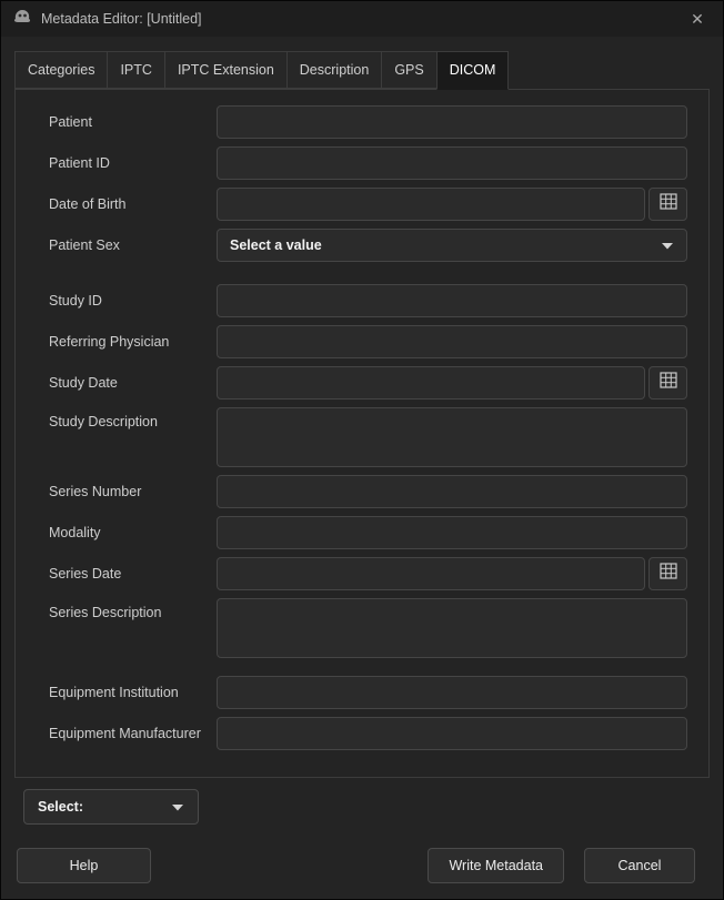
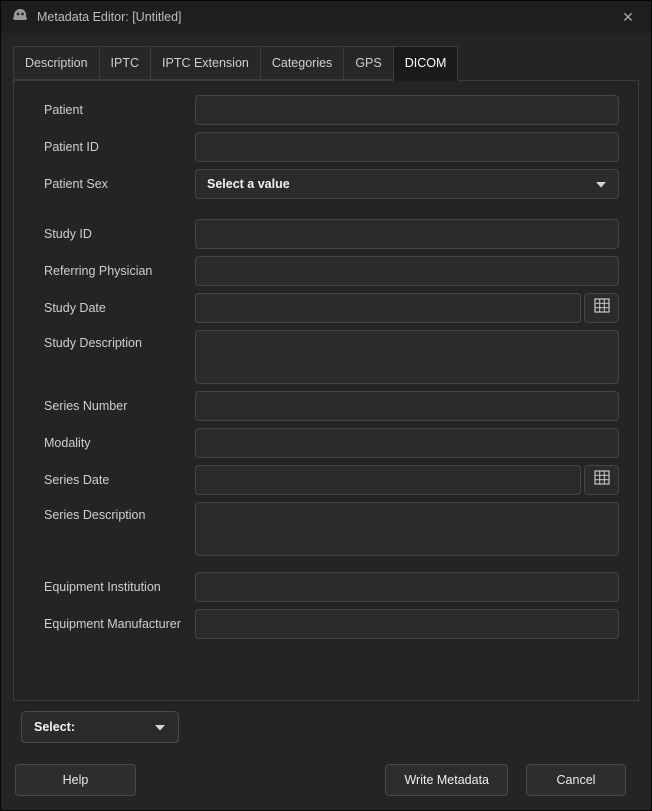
  Metadata Editor: [Untitled]
  ✕
- Categories
+ Description
  IPTC
  IPTC Extension
- Description
+ Categories
  GPS
  DICOM
  Patient
  Patient ID
- Date of Birth
  Patient Sex
  Select a value
  Study ID
  Referring Physician
  Study Date
  Study Description
  Series Number
  Modality
  Series Date
  Series Description
  Equipment Institution
  Equipment Manufacturer
  Select:
  Help
  Write Metadata
  Cancel
